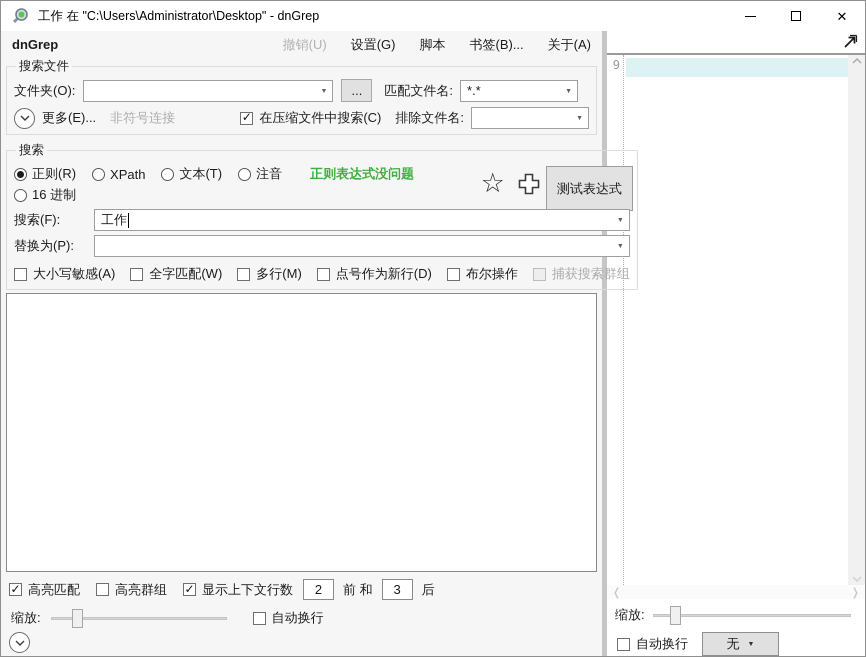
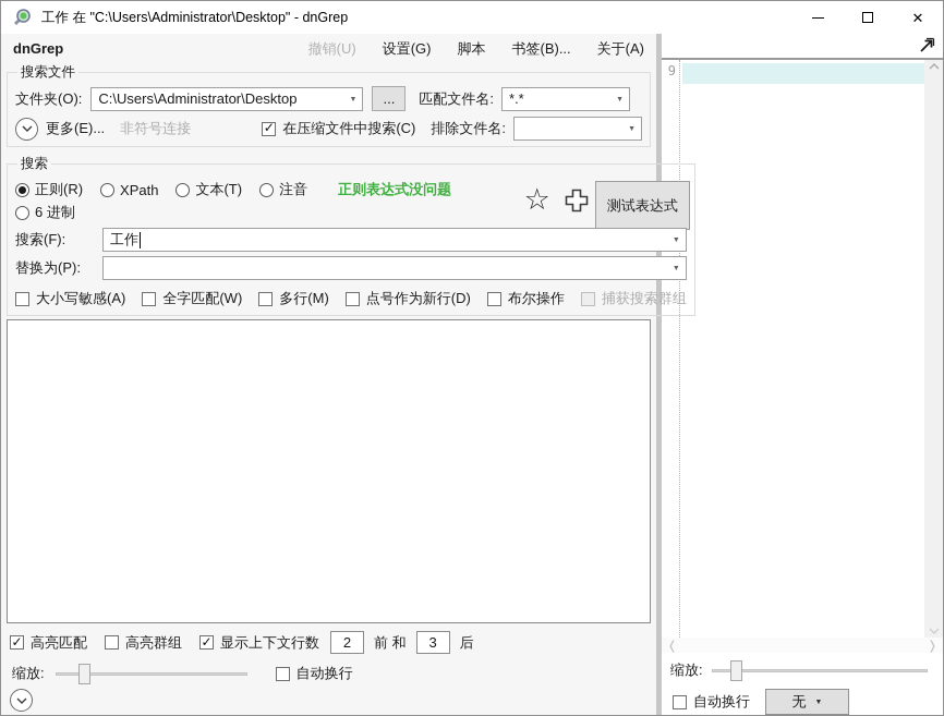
  工作 在 "C:\Users\Administrator\Desktop" - dnGrep
  ✕
  dnGrep
  撤销(U)
  设置(G)
  脚本
  书签(B)...
  关于(A)
  搜索文件
  文件夹(O):
+ C:\Users\Administrator\Desktop
  ...
  匹配文件名:
  *.*
  更多(E)...
  非符号连接
  在压缩文件中搜索(C)
  排除文件名:
  搜索
  正则(R)
  XPath
  文本(T)
  注音
  正则表达式没问题
- 16 进制
+ 6 进制
  ☆
  测试表达式
  搜索(F):
  工作
  替换为(P):
  大小写敏感(A)
  全字匹配(W)
  多行(M)
  点号作为新行(D)
  布尔操作
  捕获搜索群组
  高亮匹配
  高亮群组
  显示上下文行数
  2
  前 和
  3
  后
  缩放:
  自动换行
  9
  ❬
  ❭
  缩放:
  自动换行
  无
